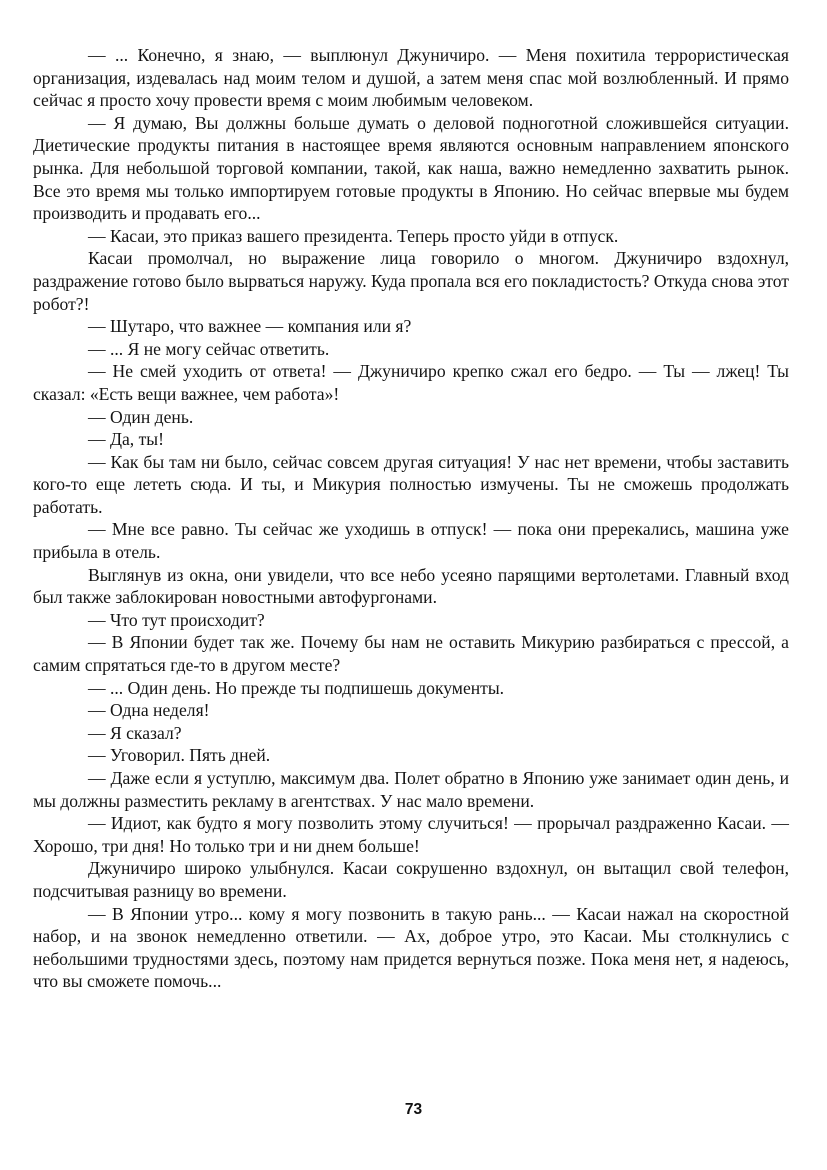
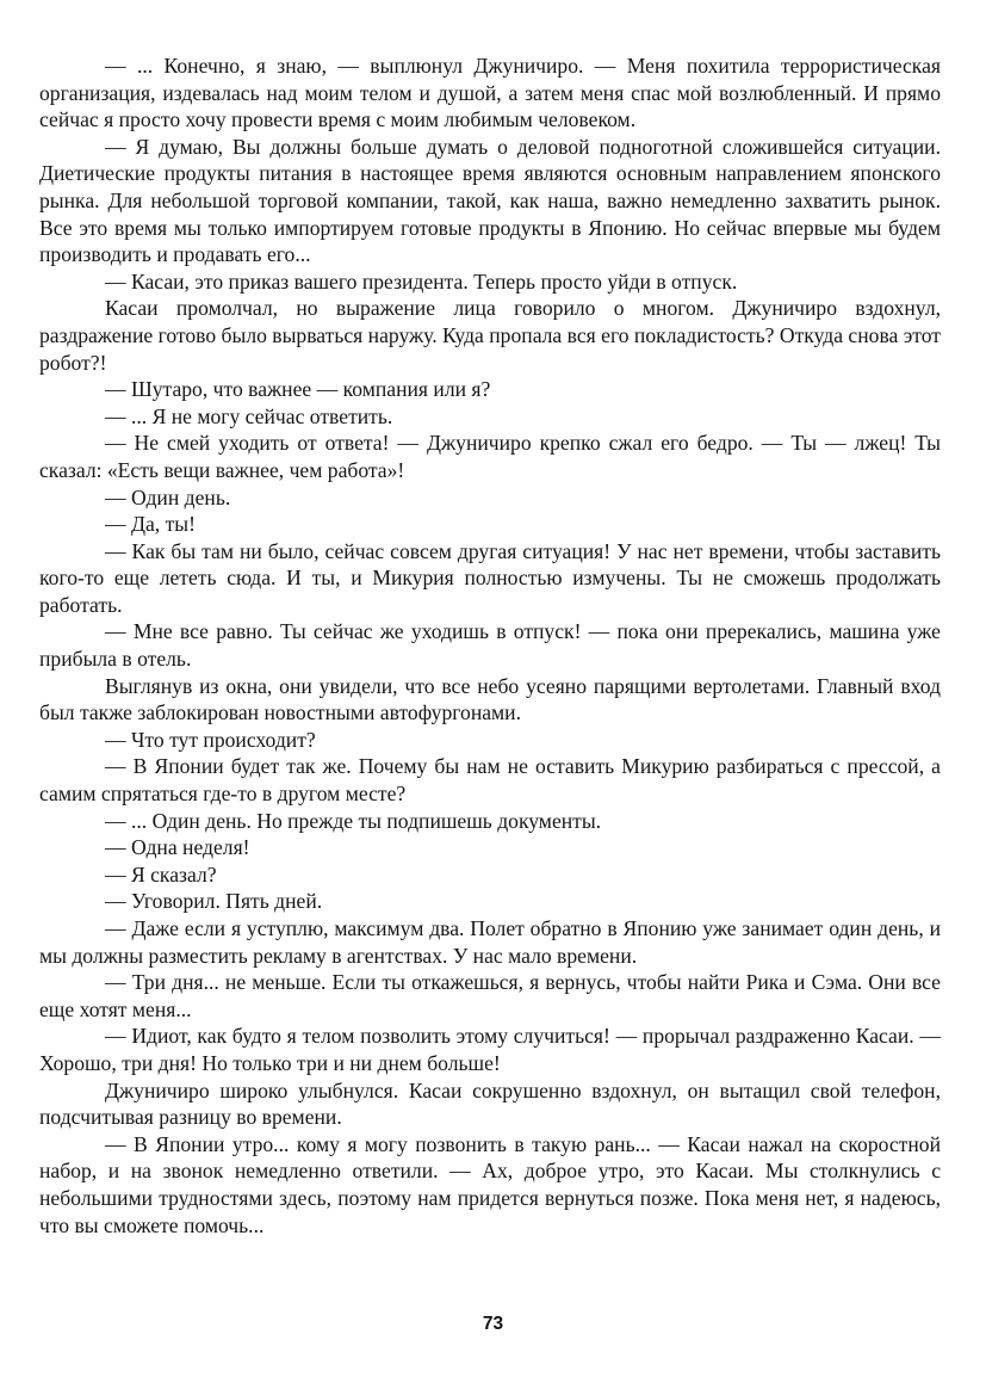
  — ... Конечно, я знаю, — выплюнул Джуничиро. — Меня похитила террористическая организация, издевалась над моим телом и душой, а затем меня спас мой возлюбленный. И прямо сейчас я просто хочу провести время с моим любимым человеком.
  — Я думаю, Вы должны больше думать о деловой подноготной сложившейся ситуации. Диетические продукты питания в настоящее время являются основным направлением японского рынка. Для небольшой торговой компании, такой, как наша, важно немедленно захватить рынок. Все это время мы только импортируем готовые продукты в Японию. Но сейчас впервые мы будем производить и продавать его...
  — Касаи, это приказ вашего президента. Теперь просто уйди в отпуск.
  Касаи промолчал, но выражение лица говорило о многом. Джуничиро вздохнул, раздражение готово было вырваться наружу. Куда пропала вся его покладистость? Откуда снова этот робот?!
  — Шутаро, что важнее — компания или я?
  — ... Я не могу сейчас ответить.
  — Не смей уходить от ответа! — Джуничиро крепко сжал его бедро. — Ты — лжец! Ты сказал: «Есть вещи важнее, чем работа»!
  — Один день.
  — Да, ты!
  — Как бы там ни было, сейчас совсем другая ситуация! У нас нет времени, чтобы заставить кого-то еще лететь сюда. И ты, и Микурия полностью измучены. Ты не сможешь продолжать работать.
  — Мне все равно. Ты сейчас же уходишь в отпуск! — пока они пререкались, машина уже прибыла в отель.
  Выглянув из окна, они увидели, что все небо усеяно парящими вертолетами. Главный вход был также заблокирован новостными автофургонами.
  — Что тут происходит?
  — В Японии будет так же. Почему бы нам не оставить Микурию разбираться с прессой, а самим спрятаться где-то в другом месте?
  — ... Один день. Но прежде ты подпишешь документы.
  — Одна неделя!
  — Я сказал?
  — Уговорил. Пять дней.
  — Даже если я уступлю, максимум два. Полет обратно в Японию уже занимает один день, и мы должны разместить рекламу в агентствах. У нас мало времени.
+ — Три дня... не меньше. Если ты откажешься, я вернусь, чтобы найти Рика и Сэма. Они все еще хотят меня...
- — Идиот, как будто я могу позволить этому случиться! — прорычал раздраженно Касаи. — Хорошо, три дня! Но только три и ни днем больше!
+ — Идиот, как будто я телом позволить этому случиться! — прорычал раздраженно Касаи. — Хорошо, три дня! Но только три и ни днем больше!
  Джуничиро широко улыбнулся. Касаи сокрушенно вздохнул, он вытащил свой телефон, подсчитывая разницу во времени.
  — В Японии утро... кому я могу позвонить в такую рань... — Касаи нажал на скоростной набор, и на звонок немедленно ответили. — Ах, доброе утро, это Касаи. Мы столкнулись с небольшими трудностями здесь, поэтому нам придется вернуться позже. Пока меня нет, я надеюсь, что вы сможете помочь...
  73
